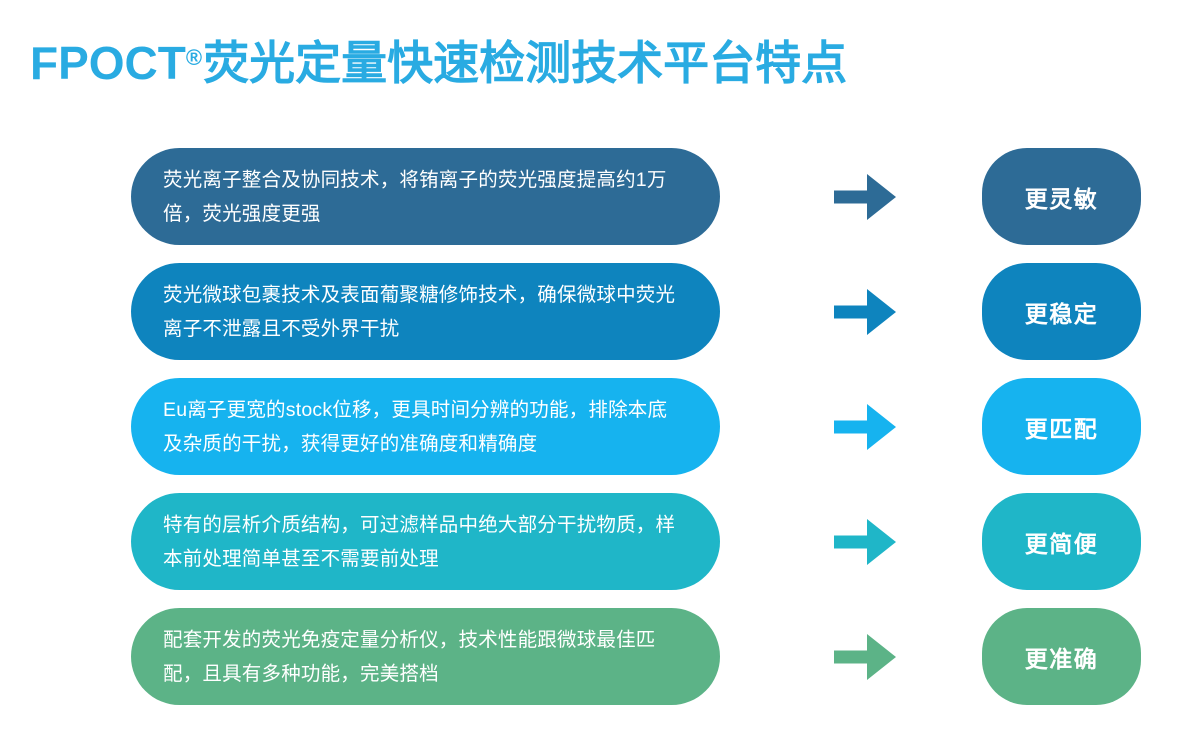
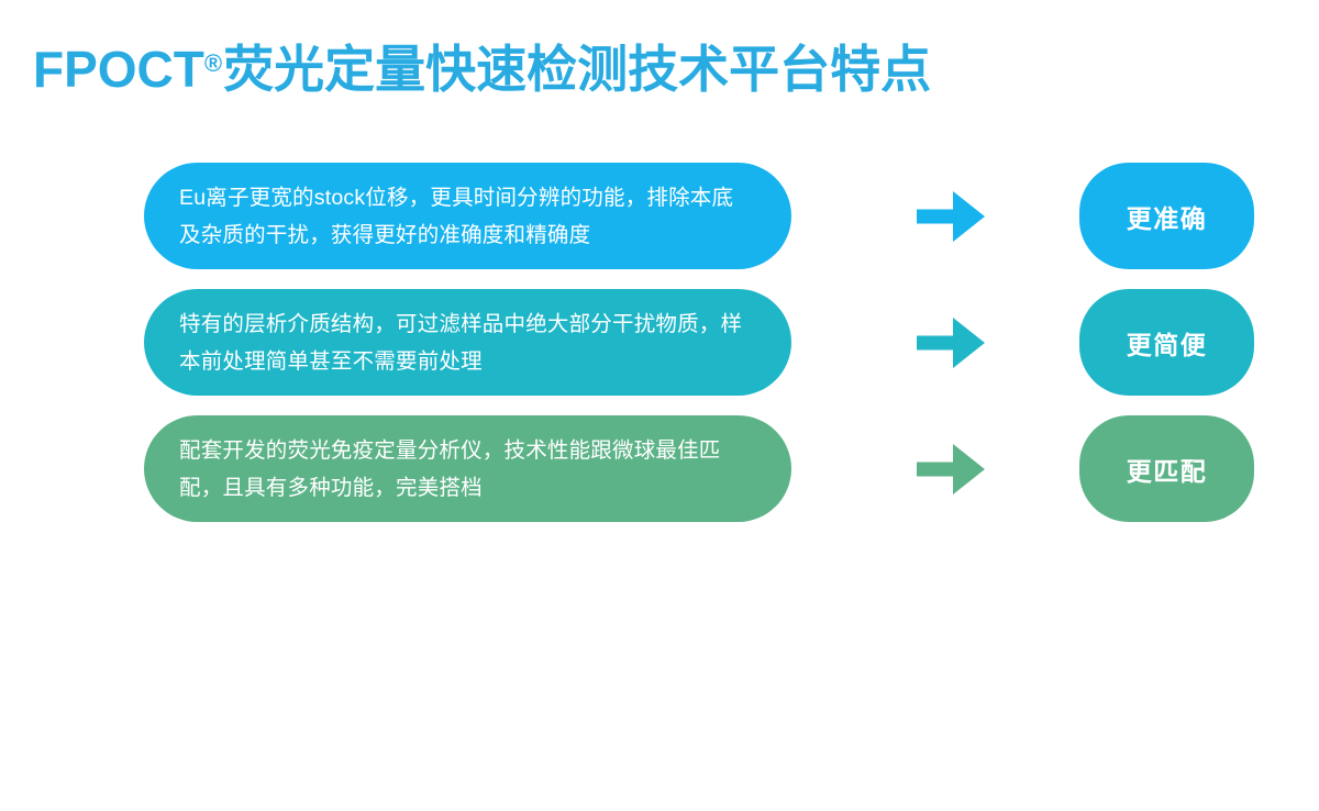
  FPOCT
  ®
  荧光定量快速检测技术平台特点
- 荧光离子整合及协同技术，将铕离子的荧光强度提高约1万倍，荧光强度更强
- 更灵敏
- 荧光微球包裹技术及表面葡聚糖修饰技术，确保微球中荧光离子不泄露且不受外界干扰
- 更稳定
  Eu离子更宽的stock位移，更具时间分辨的功能，排除本底及杂质的干扰，获得更好的准确度和精确度
- 更匹配
+ 更准确
  特有的层析介质结构，可过滤样品中绝大部分干扰物质，样本前处理简单甚至不需要前处理
  更简便
  配套开发的荧光免疫定量分析仪，技术性能跟微球最佳匹配，且具有多种功能，完美搭档
- 更准确
+ 更匹配
